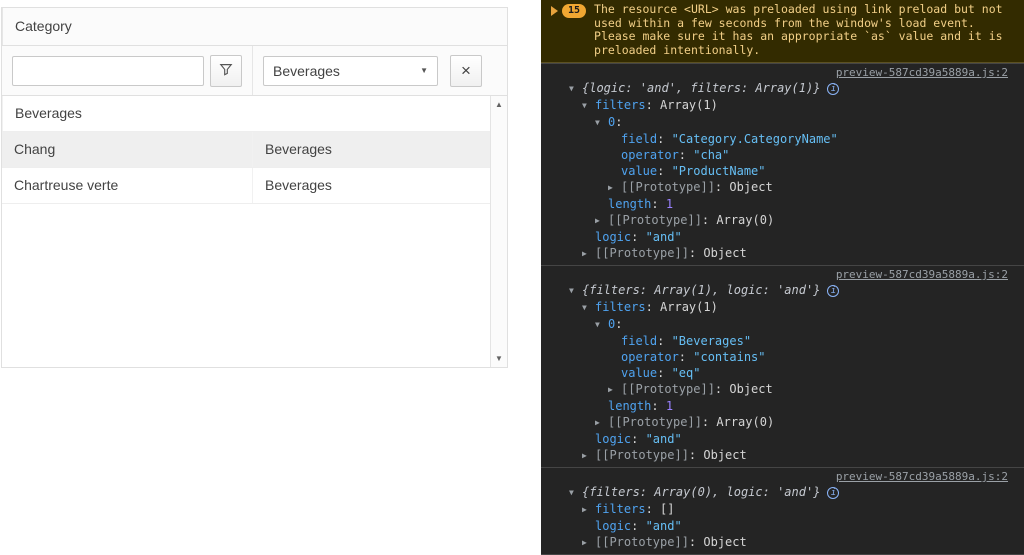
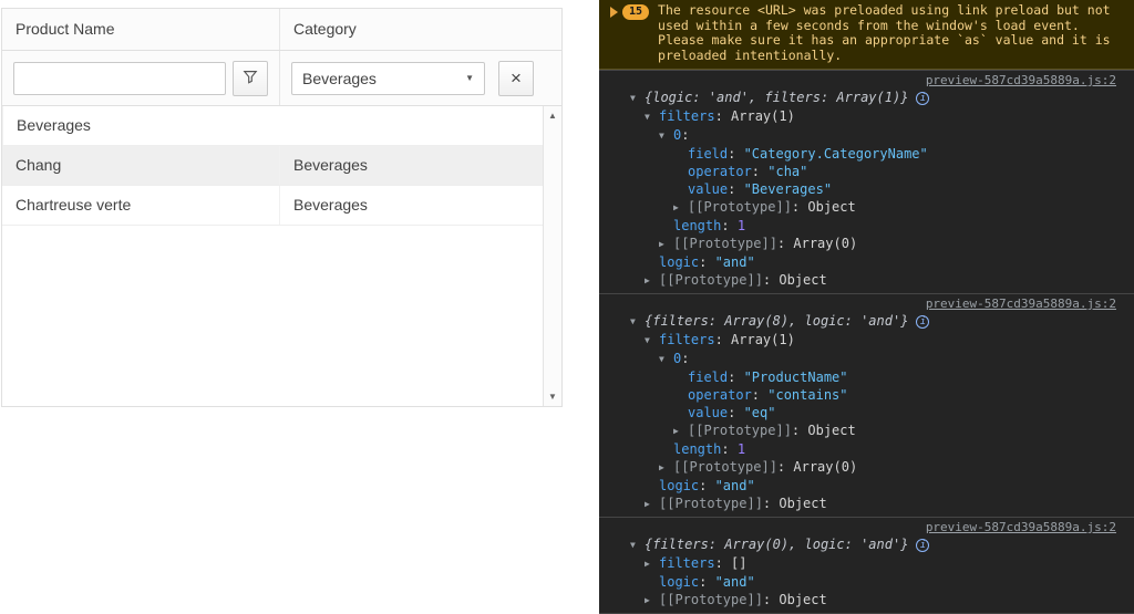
+ Product Name
  Category
  Beverages
  ▼
  ×
  Beverages
  Chang
  Beverages
  Chartreuse verte
  Beverages
  ▲
  ▼
  15
  The resource <URL> was preloaded using link preload but not used within a few seconds from the window's load event. Please make sure it has an appropriate `as` value and it is preloaded intentionally.
  preview-587cd39a5889a.js:2
  ▼ {logic: 'and', filters: Array(1)} i
  ▼ filters: Array(1)
  ▼ 0:
  field: "Category.CategoryName"
  operator: "cha"
- value: "ProductName"
+ value: "Beverages"
  ▶ [[Prototype]]: Object
  length: 1
  ▶ [[Prototype]]: Array(0)
  logic: "and"
  ▶ [[Prototype]]: Object
  preview-587cd39a5889a.js:2
- ▼ {filters: Array(1), logic: 'and'} i
+ ▼ {filters: Array(8), logic: 'and'} i
  ▼ filters: Array(1)
  ▼ 0:
- field: "Beverages"
+ field: "ProductName"
  operator: "contains"
  value: "eq"
  ▶ [[Prototype]]: Object
  length: 1
  ▶ [[Prototype]]: Array(0)
  logic: "and"
  ▶ [[Prototype]]: Object
  preview-587cd39a5889a.js:2
  ▼ {filters: Array(0), logic: 'and'} i
  ▶ filters: []
  logic: "and"
  ▶ [[Prototype]]: Object
